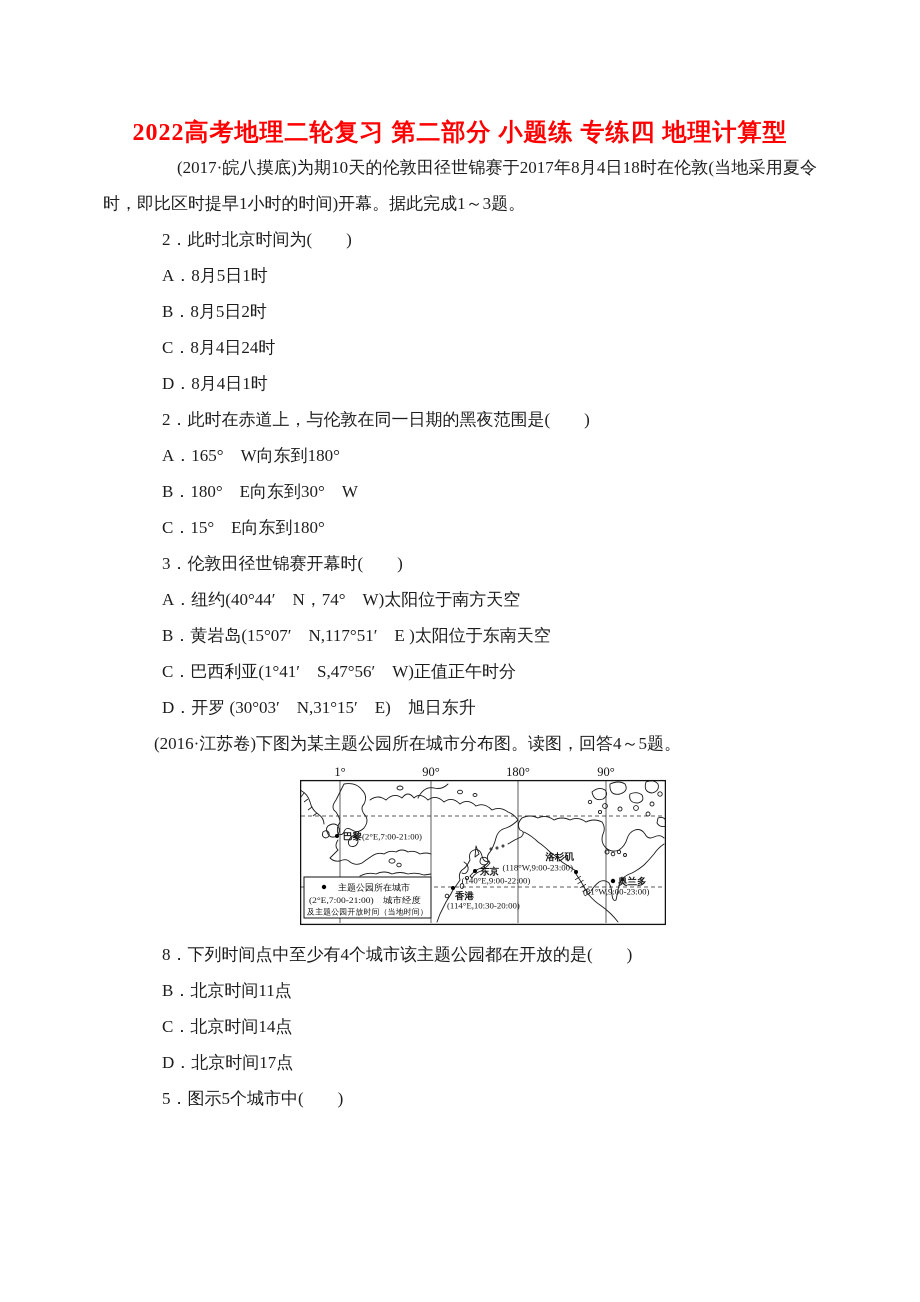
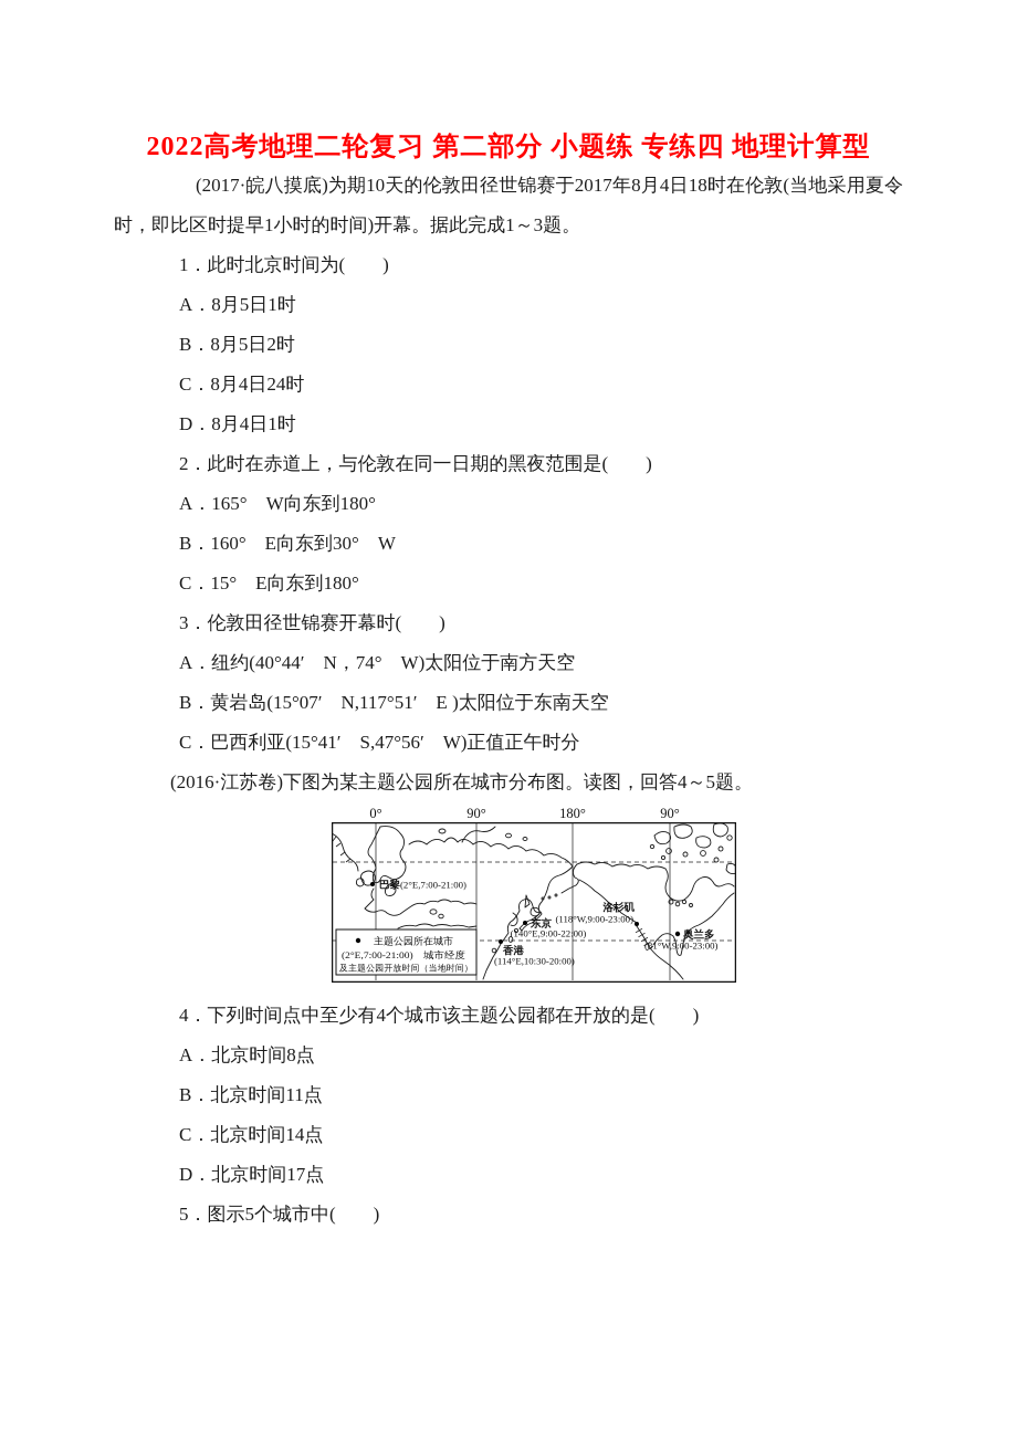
  2022高考地理二轮复习 第二部分 小题练 专练四 地理计算型
  (2017·皖八摸底)为期10天的伦敦田径世锦赛于2017年8月4日18时在伦敦(当地采用夏令时，即比区时提早1小时的时间)开幕。据此完成1～3题。
- 2．此时北京时间为( )
+ 1．此时北京时间为( )
  A．8月5日1时
  B．8月5日2时
  C．8月4日24时
  D．8月4日1时
  2．此时在赤道上，与伦敦在同一日期的黑夜范围是( )
  A．165° W向东到180°
- B．180° E向东到30° W
+ B．160° E向东到30° W
  C．15° E向东到180°
  3．伦敦田径世锦赛开幕时( )
  A．纽约(40°44′ N，74° W)太阳位于南方天空
  B．黄岩岛(15°07′ N,117°51′ E )太阳位于东南天空
- C．巴西利亚(1°41′ S,47°56′ W)正值正午时分
+ C．巴西利亚(15°41′ S,47°56′ W)正值正午时分
- D．开罗 (30°03′ N,31°15′ E) 旭日东升
  (2016·江苏卷)下图为某主题公园所在城市分布图。读图，回答4～5题。
- 1°
+ 0°
  90°
  180°
  90°
  巴黎(2°E,7:00-21:00)
  东京
  (140°E,9:00-22:00)
  香港
  (114°E,10:30-20:00)
  洛杉矶
  (118°W,9:00-23:00)
  奥兰多
  (81°W,9:00-23:00)
  主题公园所在城市
  (2°E,7:00-21:00) 城市经度
  及主题公园开放时间（当地时间）
- 8．下列时间点中至少有4个城市该主题公园都在开放的是( )
+ 4．下列时间点中至少有4个城市该主题公园都在开放的是( )
+ A．北京时间8点
  B．北京时间11点
  C．北京时间14点
  D．北京时间17点
  5．图示5个城市中( )
